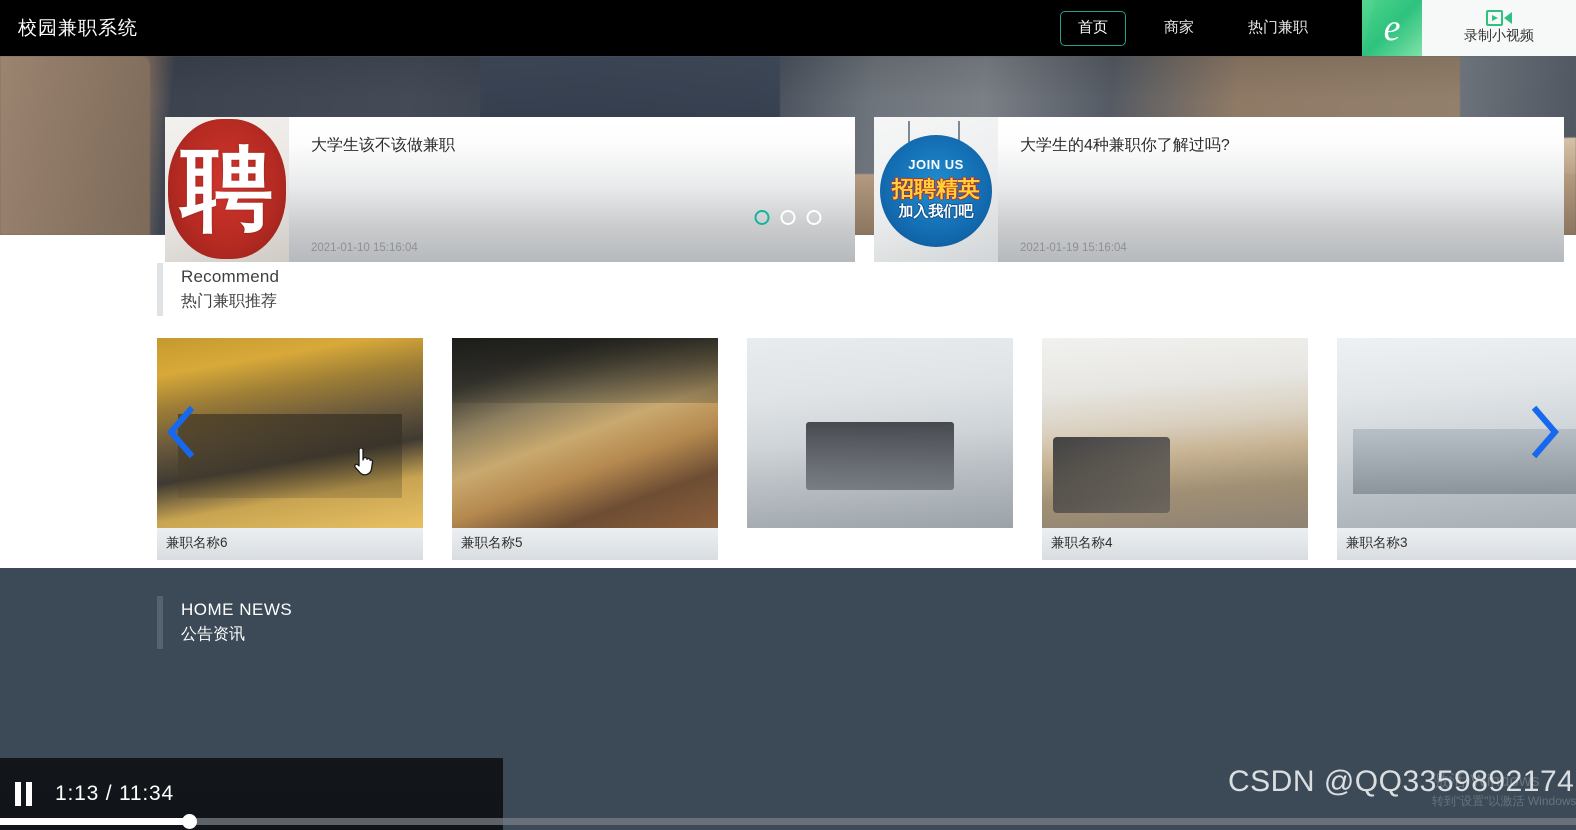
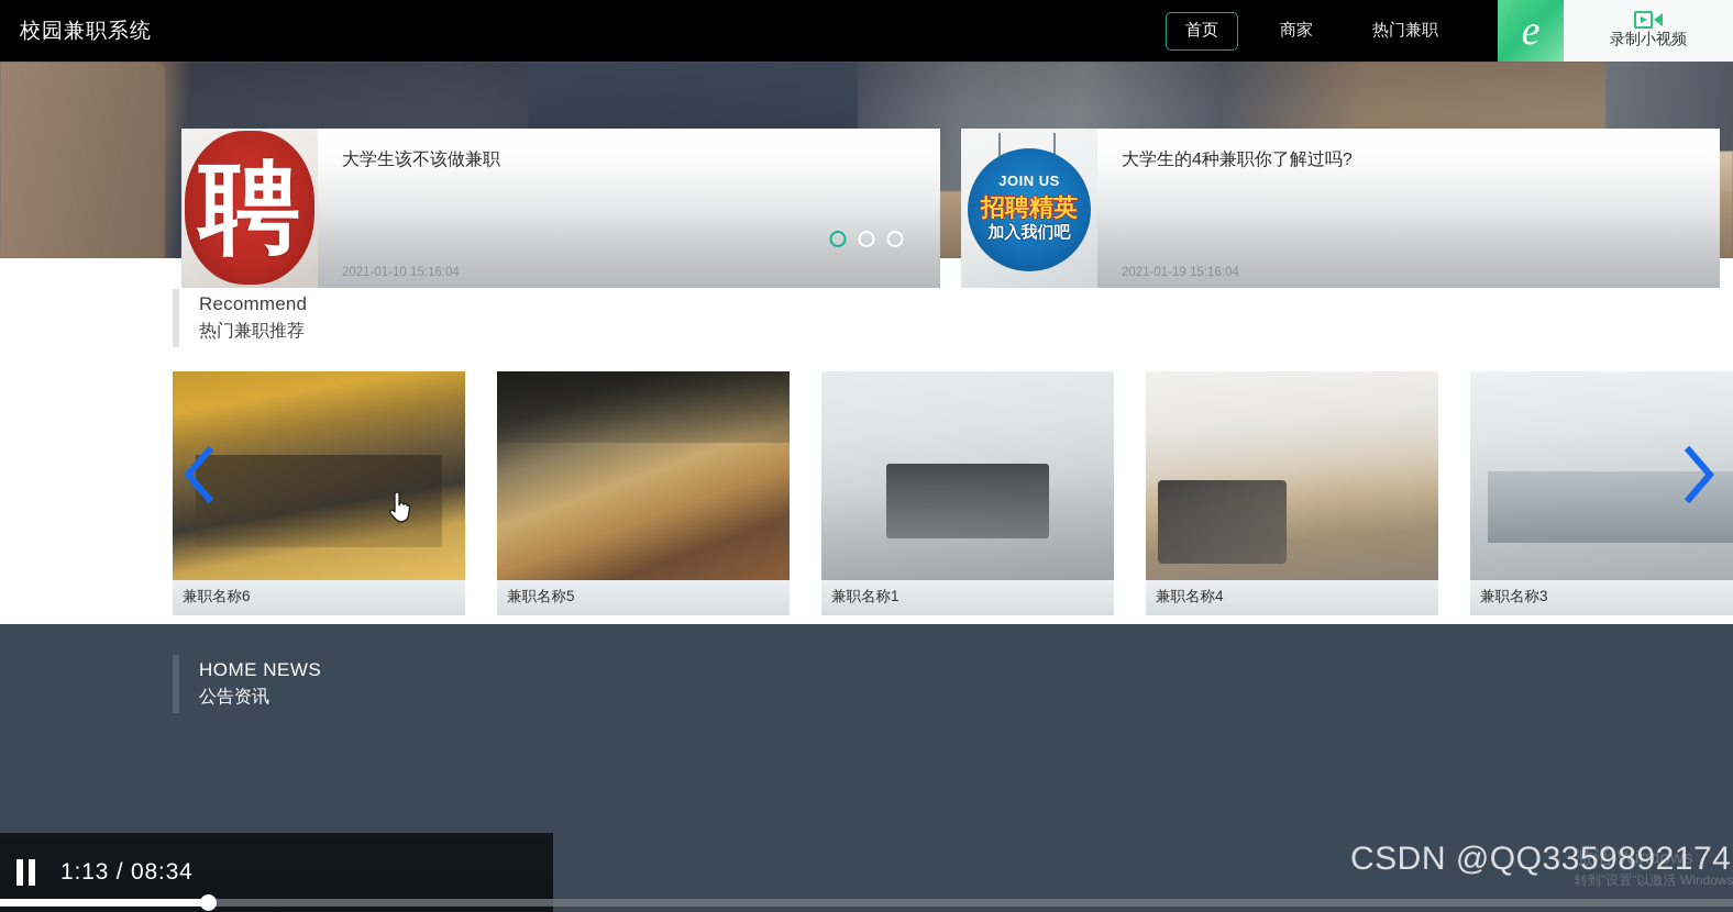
  校园兼职系统
  首页
  商家
  热门兼职
  e
  录制小视频
  Recommend
  热门兼职推荐
  兼职名称6
  兼职名称5
+ 兼职名称1
  兼职名称4
  兼职名称3
  HOME NEWS
  公告资讯
  聘
  大学生该不该做兼职
  2021-01-10 15:16:04
  JOIN US
  招聘精英
  加入我们吧
  大学生的4种兼职你了解过吗?
  2021-01-19 15:16:04
  激活 Windows
  转到"设置"以激活 Windows
  CSDN @QQ3359892174
- 1:13 / 11:34
+ 1:13 / 08:34
